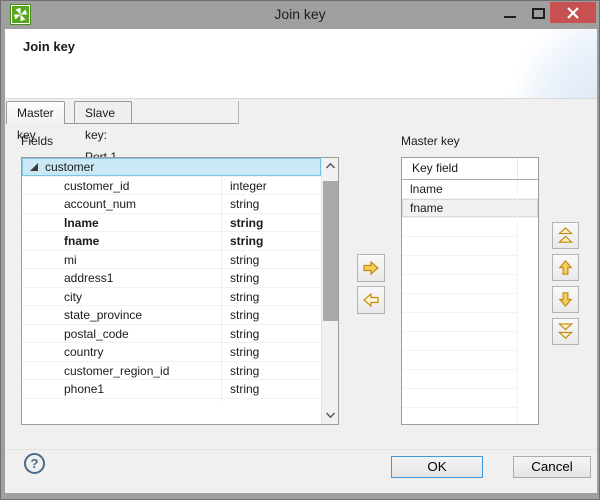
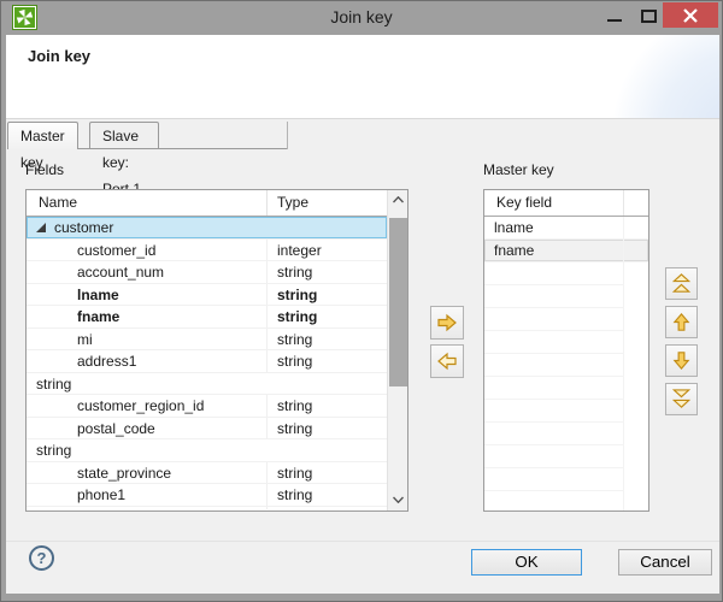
  Join key
  Join key
  Master key
  Master key
+ Name
+ Type
  customer
  customer_id
  integer
  account_num
  string
  lname
  string
  fname
  string
  mi
  string
  address1
  string
- city
  string
- state_province
+ customer_region_id
  string
  postal_code
  string
- country
  string
- customer_region_id
+ state_province
  string
  phone1
  string
  Key field
  lname
  fname
  ?
  OK
  Cancel
